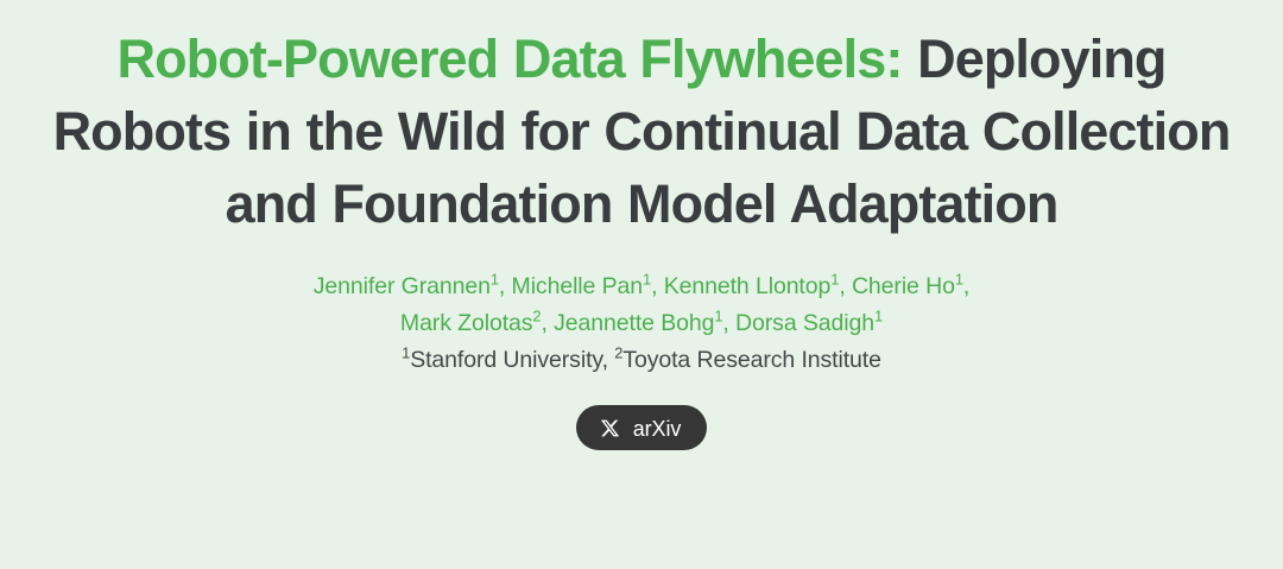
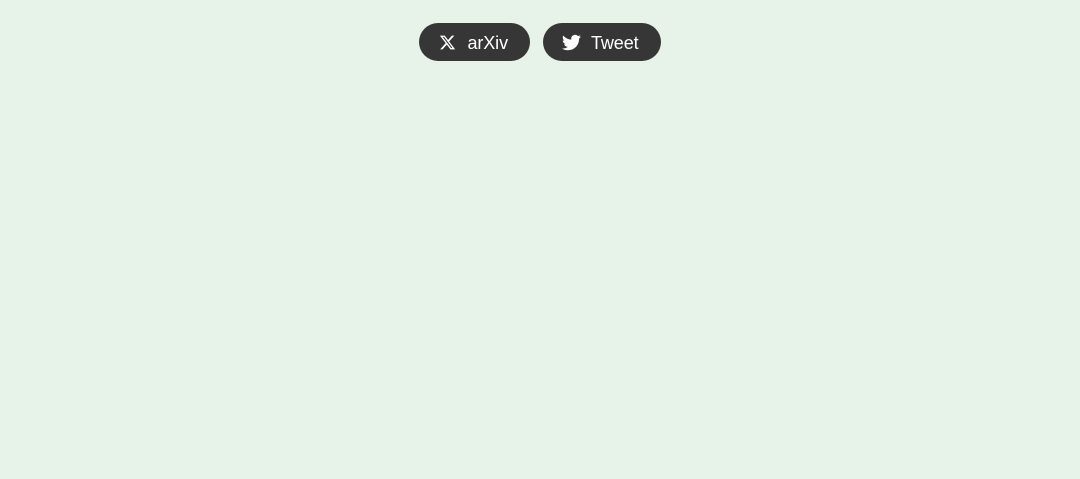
- Robot-Powered Data Flywheels: Deploying Robots in the Wild for Continual Data Collection and Foundation Model Adaptation
- Jennifer Grannen1, Michelle Pan1, Kenneth Llontop1, Cherie Ho1,
- Mark Zolotas2, Jeannette Bohg1, Dorsa Sadigh1
- 1Stanford University, 2Toyota Research Institute
  arXiv
+ Tweet
